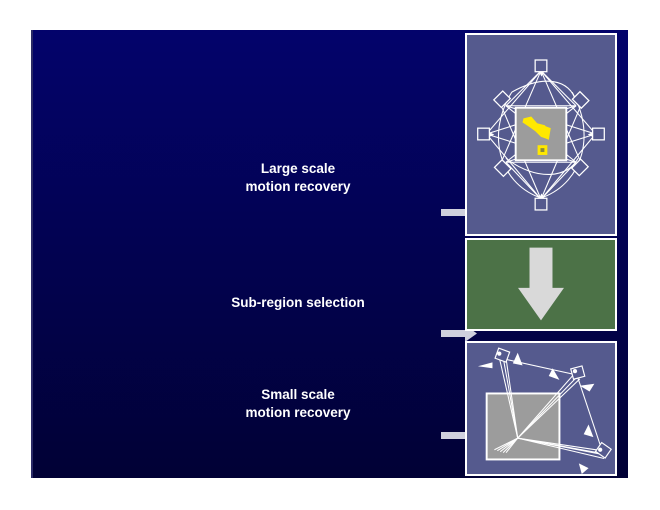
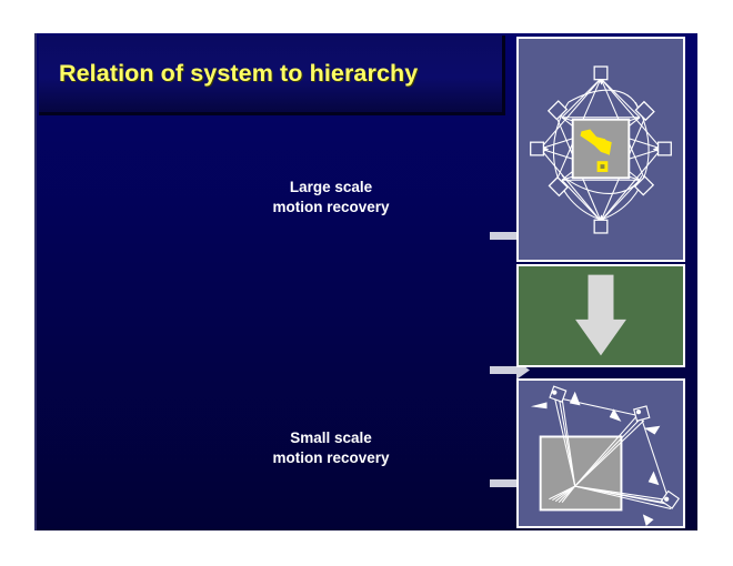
+ Relation of system to hierarchy
  Large scale
  motion recovery
- Sub-region selection
  Small scale
  motion recovery
